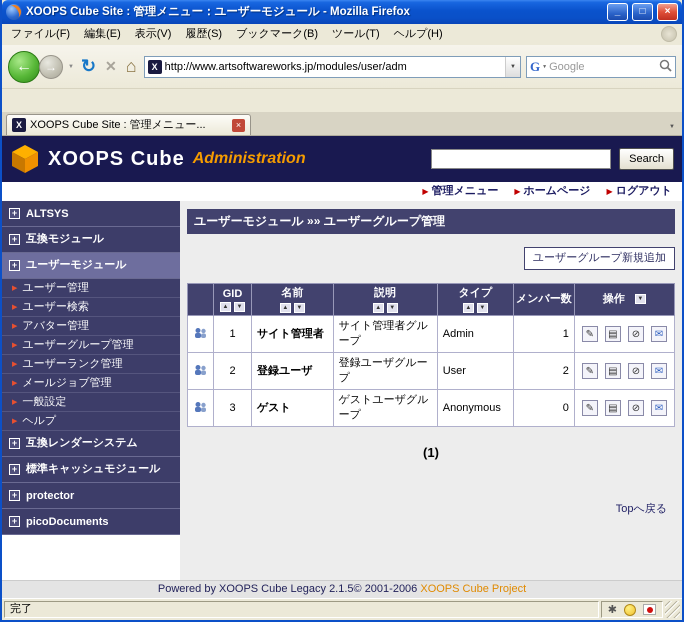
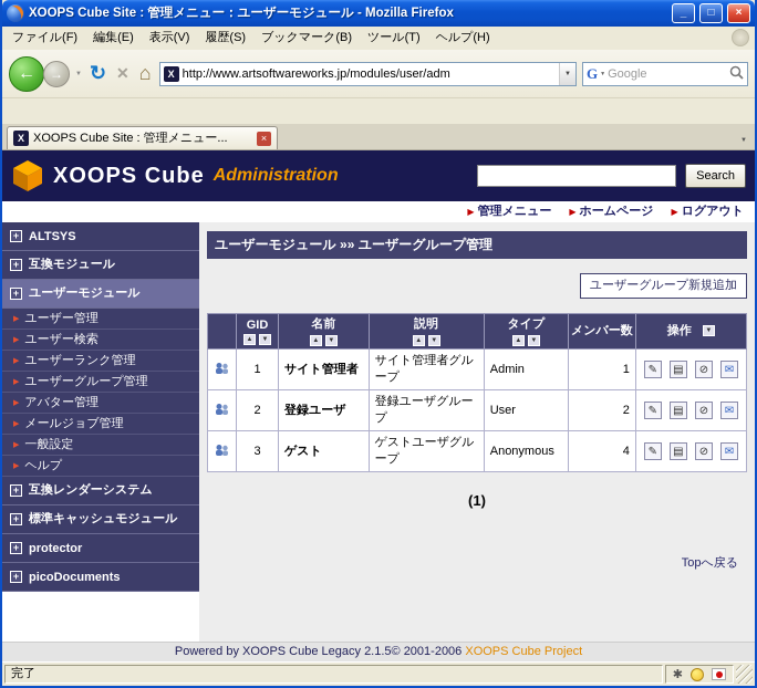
  XOOPS Cube Site : 管理メニュー：ユーザーモジュール - Mozilla Firefox
  _
  □
  ×
  ファイル(F)
  編集(E)
  表示(V)
  履歴(S)
  ブックマーク(B)
  ツール(T)
  ヘルプ(H)
  ←
  →
  ↻
  ✕
  ⌂
  X
  http://www.artsoftwareworks.jp/modules/user/adm
  G
  Google
  X
  XOOPS Cube Site : 管理メニュー...
  ×
  XOOPS Cube
  Administration
  Search
  ▶
  管理メニュー
  ▶
  ホームページ
  ▶
  ログアウト
  +
  ALTSYS
  +
  互換モジュール
  +
  ユーザーモジュール
  ユーザー管理
  ユーザー検索
- アバター管理
+ ユーザーランク管理
  ユーザーグループ管理
- ユーザーランク管理
+ アバター管理
  メールジョブ管理
  一般設定
  ヘルプ
  +
  互換レンダーシステム
  +
  標準キャッシュモジュール
  +
  protector
  +
  picoDocuments
  ユーザーモジュール »» ユーザーグループ管理
  ユーザーグループ新規追加
  	1	サイト管理者	サイト管理者グループ	Admin	1	✎ ▤ ⊘ ✉
  	2	登録ユーザ	登録ユーザグループ	User	2	✎ ▤ ⊘ ✉
- 	3	ゲスト	ゲストユーザグループ	Anonymous	0	✎ ▤ ⊘ ✉
+ 	3	ゲスト	ゲストユーザグループ	Anonymous	4	✎ ▤ ⊘ ✉
  (1)
  Topへ戻る
  Powered by XOOPS Cube Legacy 2.1.5© 2001-2006 XOOPS Cube Project
  完了
  ✱
